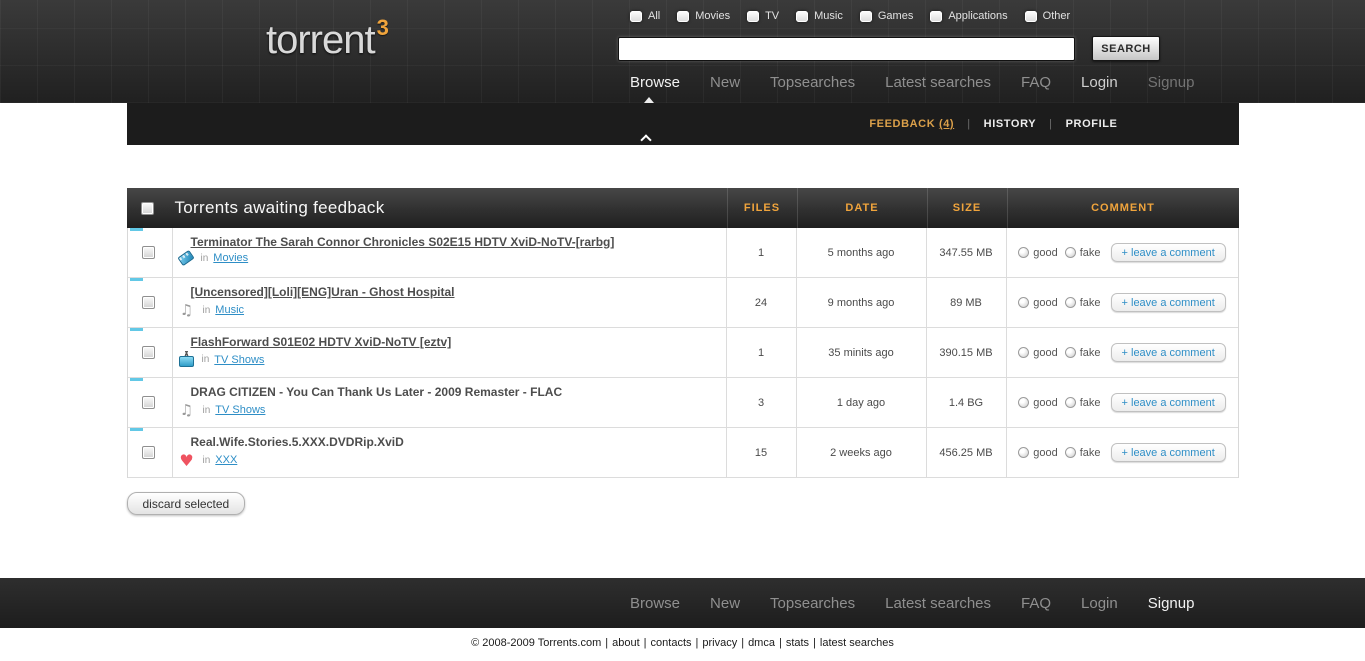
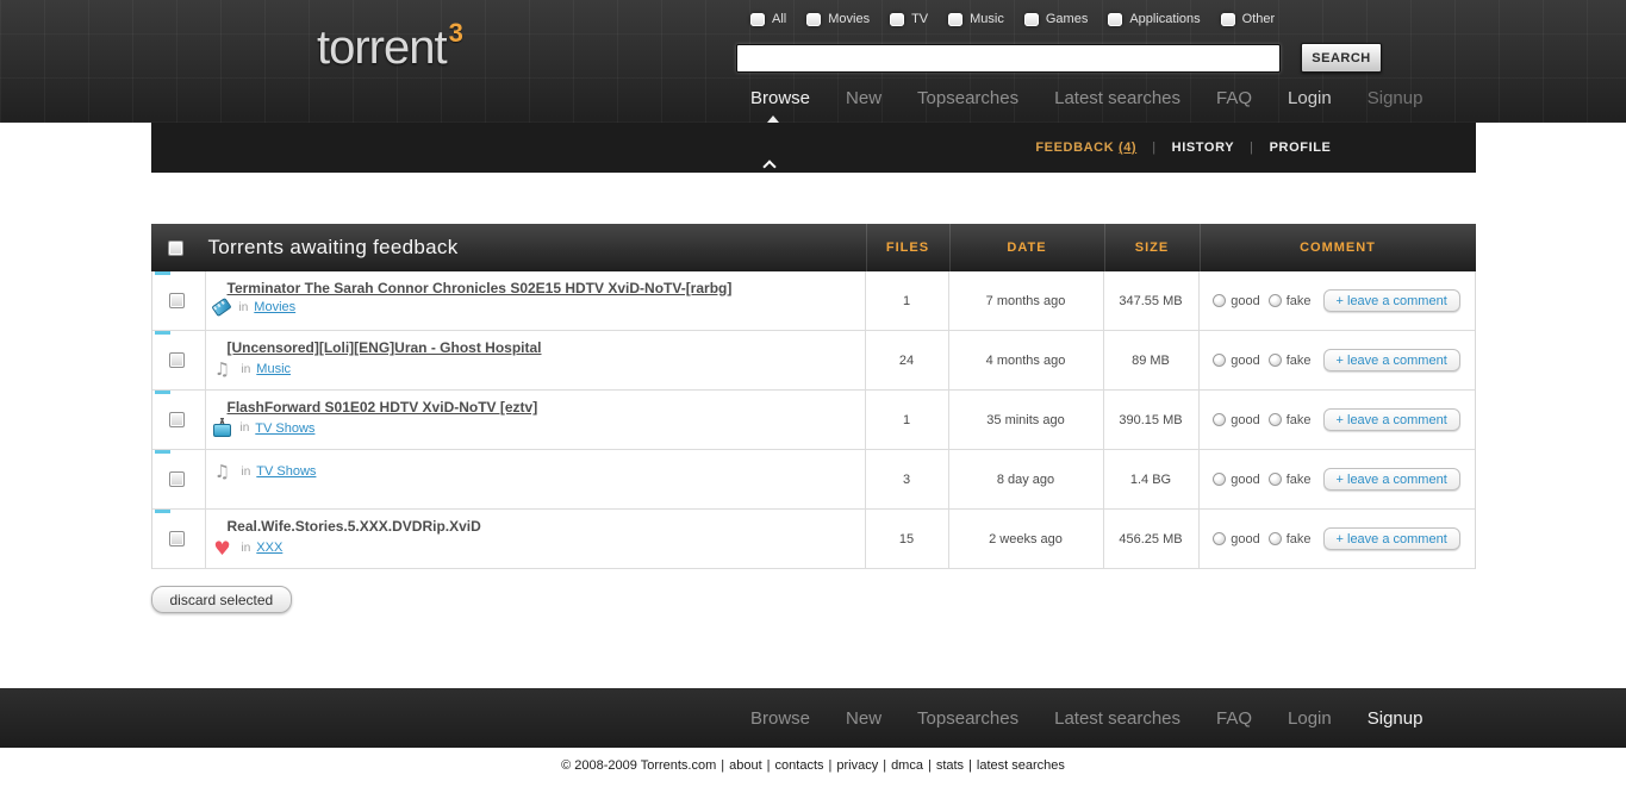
  torrent3
  All
  Movies
  TV
  Music
  Games
  Applications
  Other
  SEARCH
  Browse
  New
  Topsearches
  Latest searches
  FAQ
  Login
  Signup
  FEEDBACK (4)
  |
  HISTORY
  |
  PROFILE
  Torrents awaiting feedback
  FILES
  DATE
  SIZE
  COMMENT
  Terminator The Sarah Connor Chronicles S02E15 HDTV XviD-NoTV-[rarbg]
  in
  Movies
  1
- 5 months ago
+ 7 months ago
  347.55 MB
  good
  fake
  + leave a comment
  [Uncensored][Loli][ENG]Uran - Ghost Hospital
  in
  Music
  24
- 9 months ago
+ 4 months ago
  89 MB
  good
  fake
  + leave a comment
  FlashForward S01E02 HDTV XviD-NoTV [eztv]
  in
  TV Shows
  1
  35 minits ago
  390.15 MB
  good
  fake
  + leave a comment
- DRAG CITIZEN - You Can Thank Us Later - 2009 Remaster - FLAC
  in
  TV Shows
  3
- 1 day ago
+ 8 day ago
  1.4 BG
  good
  fake
  + leave a comment
  Real.Wife.Stories.5.XXX.DVDRip.XviD
  in
  XXX
  15
  2 weeks ago
  456.25 MB
  good
  fake
  + leave a comment
  discard selected
  Browse
  New
  Topsearches
  Latest searches
  FAQ
  Login
  Signup
  © 2008-2009 Torrents.com | about | contacts | privacy | dmca | stats | latest searches
